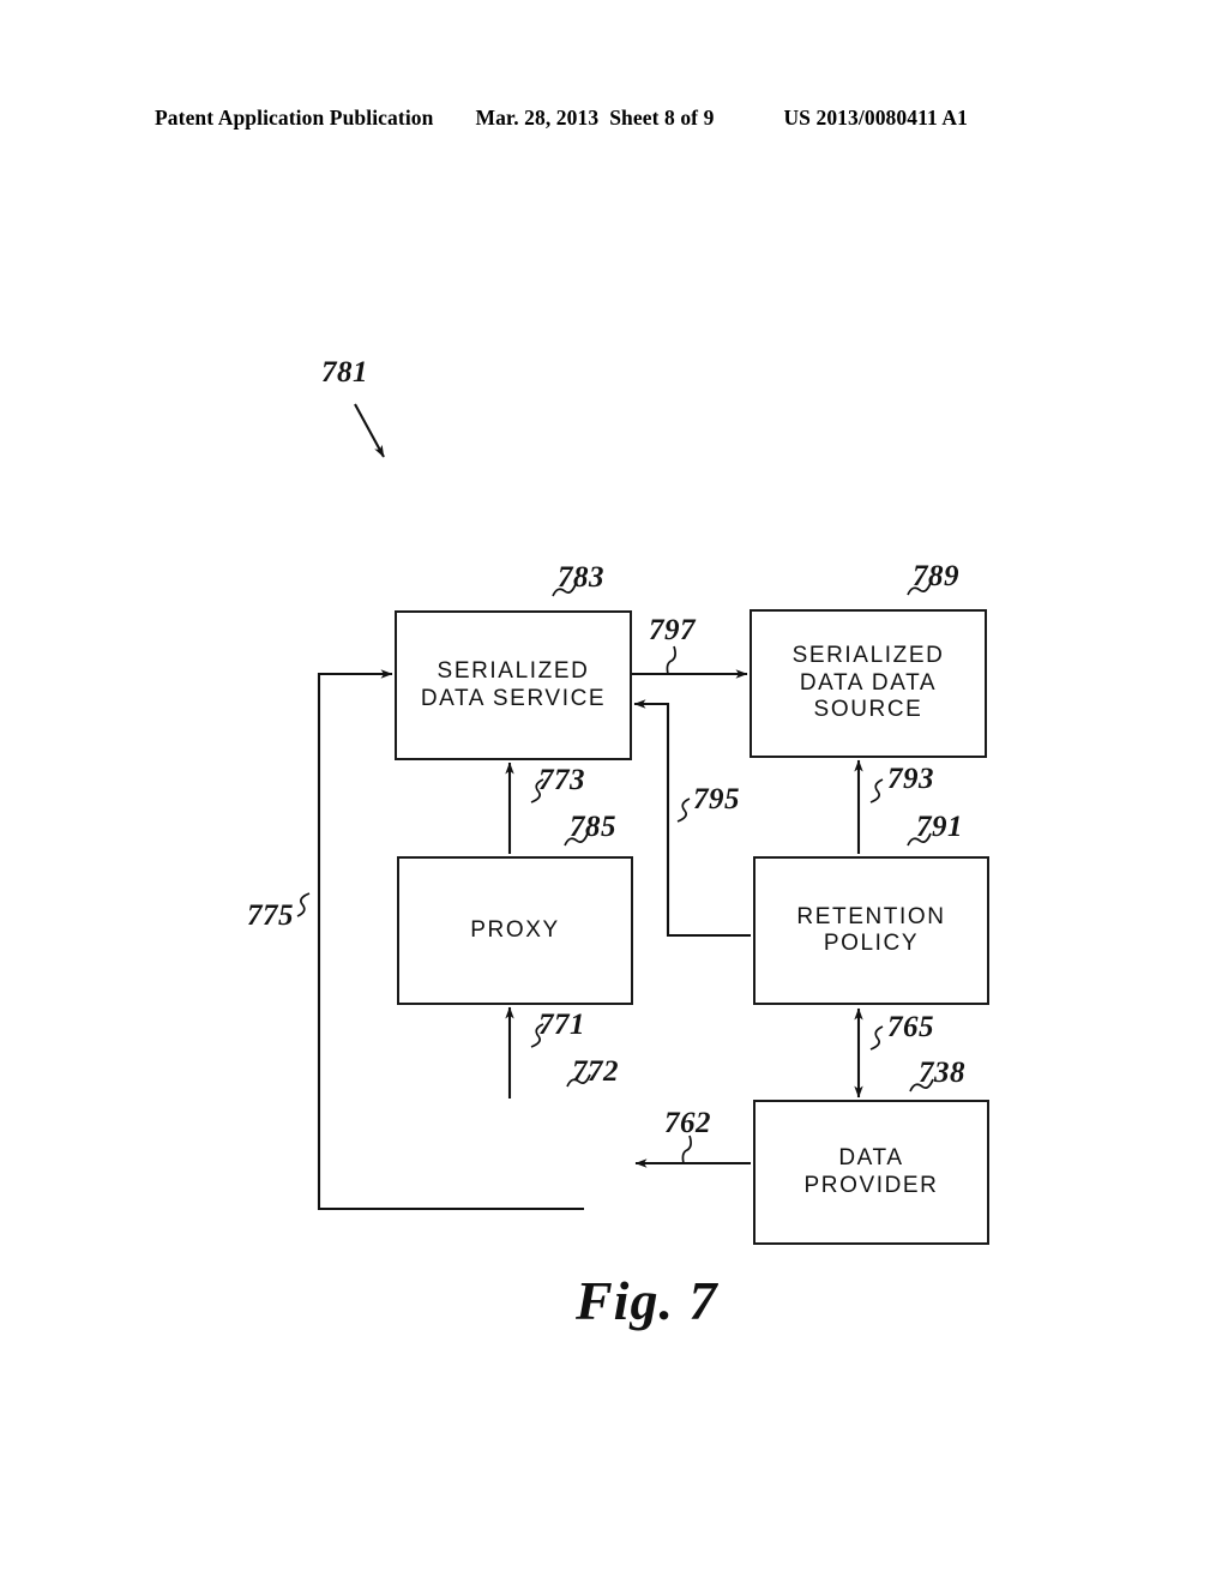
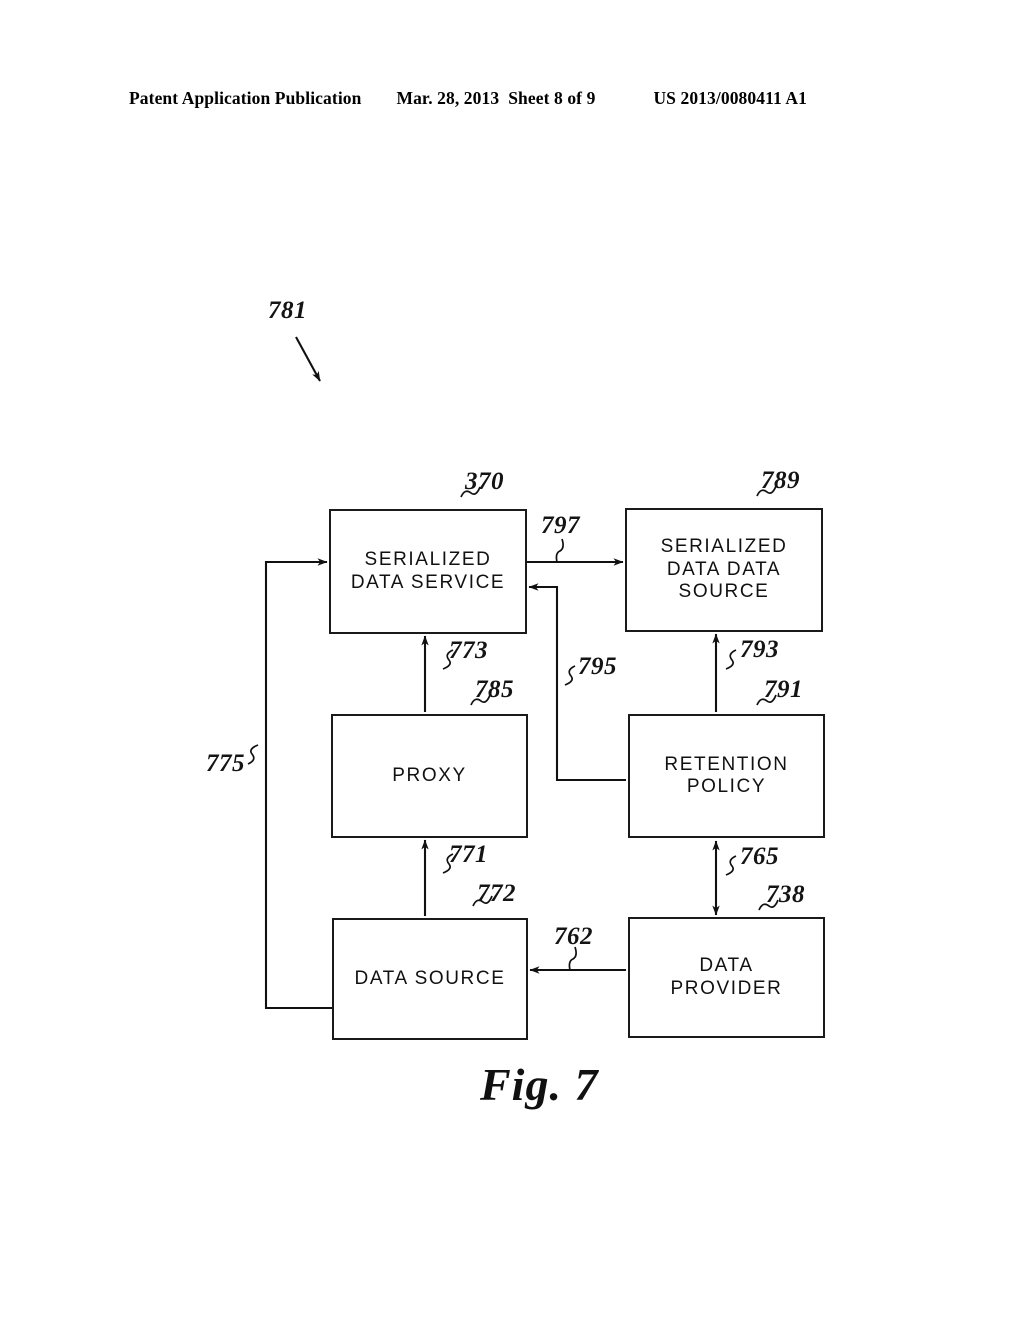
  Patent Application Publication
  Mar. 28, 2013
  Sheet 8 of 9
  US 2013/0080411 A1
  SERIALIZED
  DATA SERVICE
  SERIALIZED
  DATA DATA
  SOURCE
  PROXY
  RETENTION
  POLICY
+ DATA SOURCE
  DATA
  PROVIDER
  781
- 783
+ 370
  789
  785
  791
  772
  738
  775
  797
  795
  773
  793
  771
  765
  762
  Fig. 7
